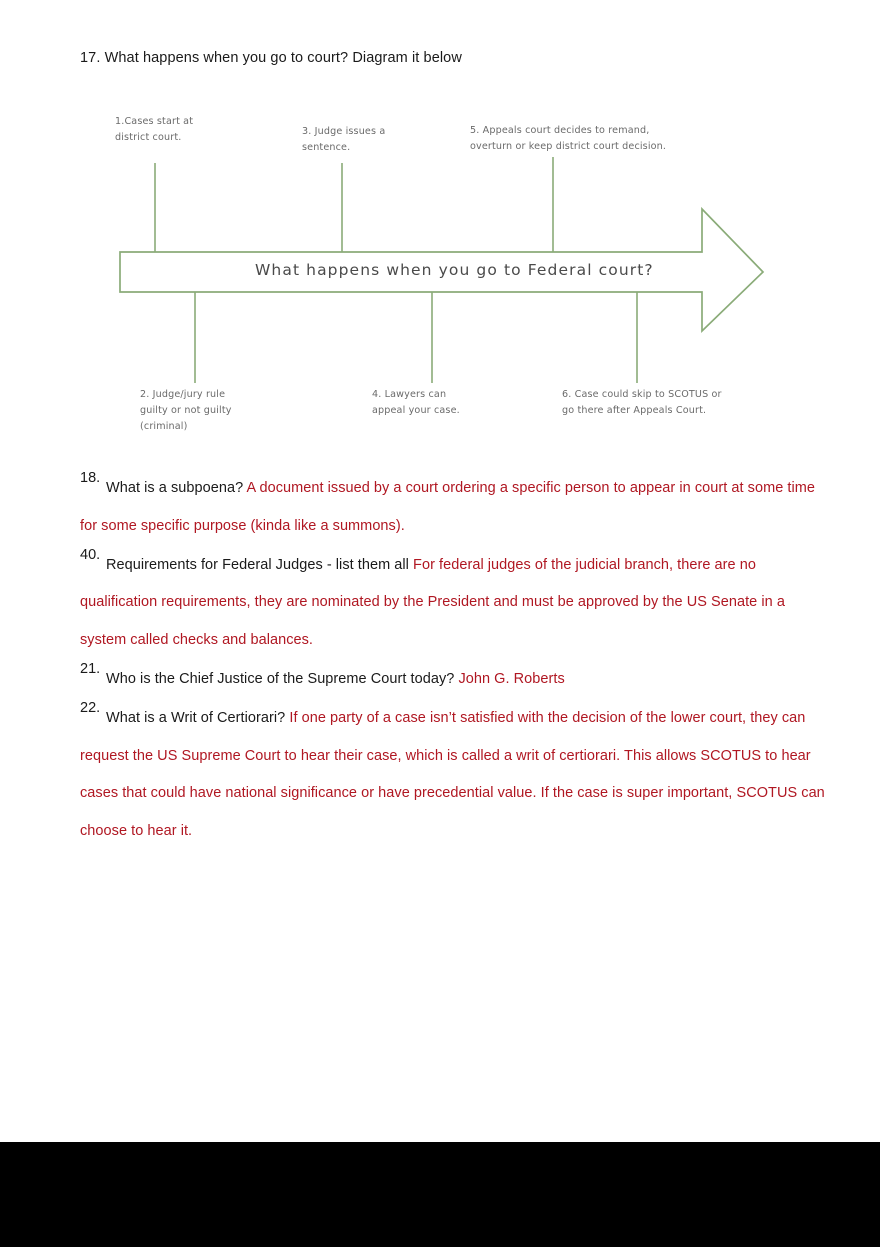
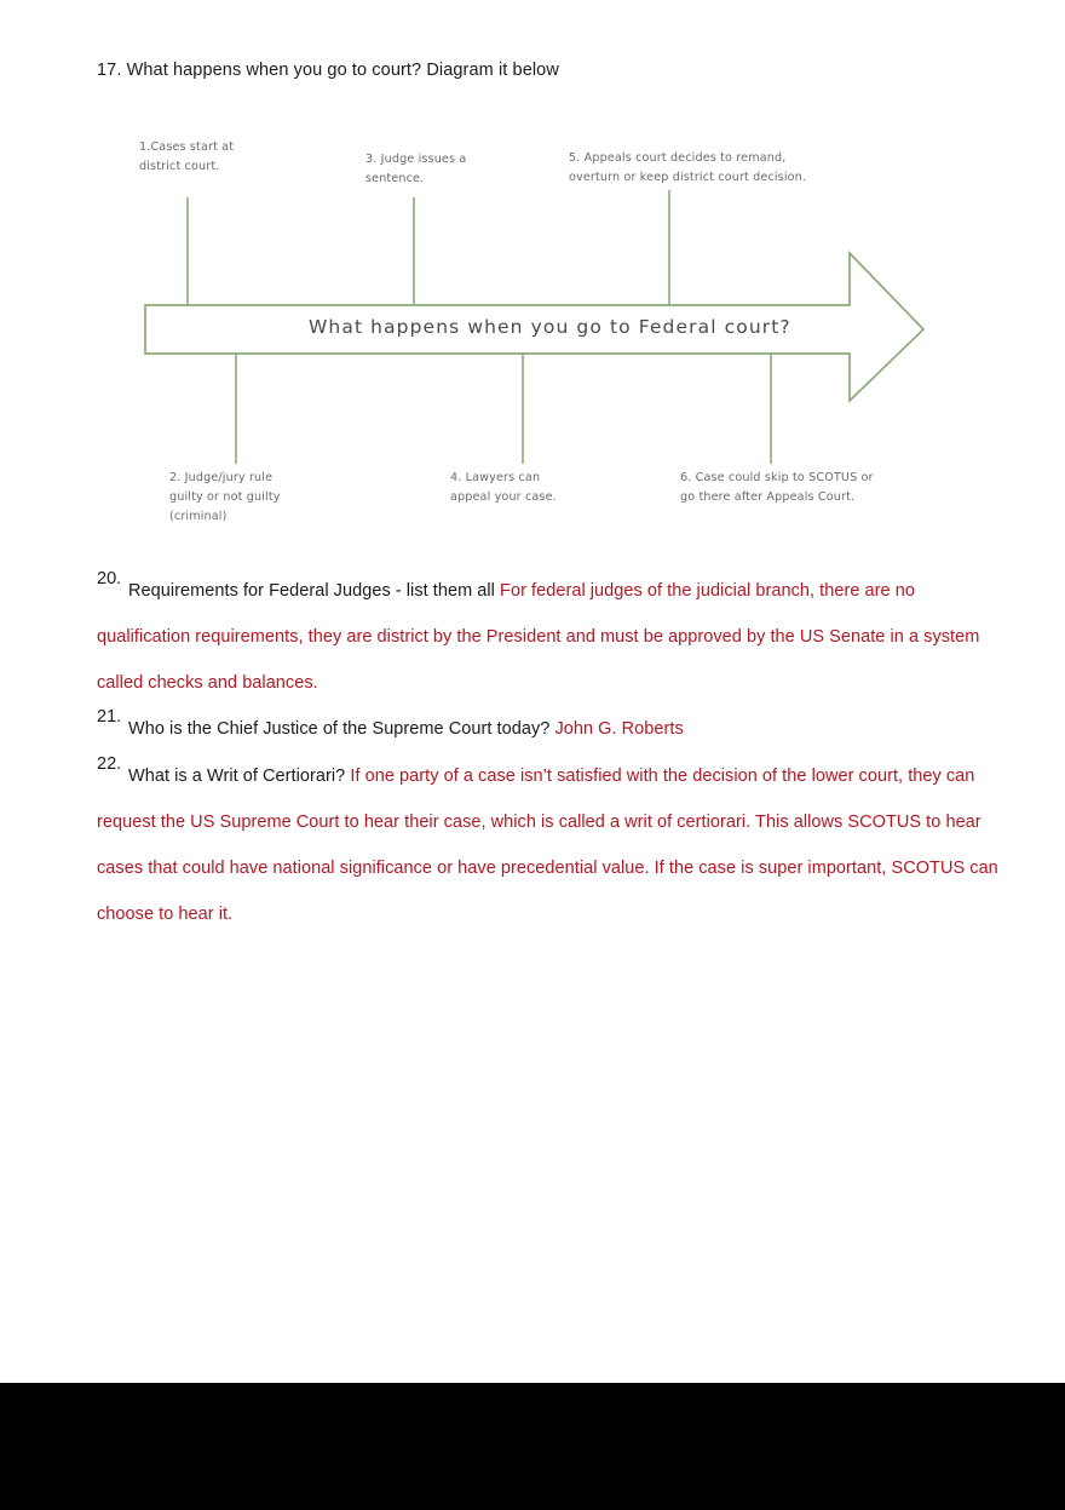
  17. What happens when you go to court? Diagram it below
  What happens when you go to Federal court?
  1.Cases start at
  district court.
  3. Judge issues a
  sentence.
  5. Appeals court decides to remand,
  overturn or keep district court decision.
  2. Judge/jury rule
  guilty or not guilty
  (criminal)
  4. Lawyers can
  appeal your case.
  6. Case could skip to SCOTUS or
  go there after Appeals Court.
- 18.
- What is a subpoena? A document issued by a court ordering a specific person to appear in court at some time for some specific purpose (kinda like a summons).
- 40.
+ 20.
- Requirements for Federal Judges - list them all For federal judges of the judicial branch, there are no qualification requirements, they are nominated by the President and must be approved by the US Senate in a system called checks and balances.
+ Requirements for Federal Judges - list them all For federal judges of the judicial branch, there are no qualification requirements, they are district by the President and must be approved by the US Senate in a system called checks and balances.
  21.
  Who is the Chief Justice of the Supreme Court today? John G. Roberts
  22.
  What is a Writ of Certiorari? If one party of a case isn’t satisfied with the decision of the lower court, they can request the US Supreme Court to hear their case, which is called a writ of certiorari. This allows SCOTUS to hear cases that could have national significance or have precedential value. If the case is super important, SCOTUS can choose to hear it.
